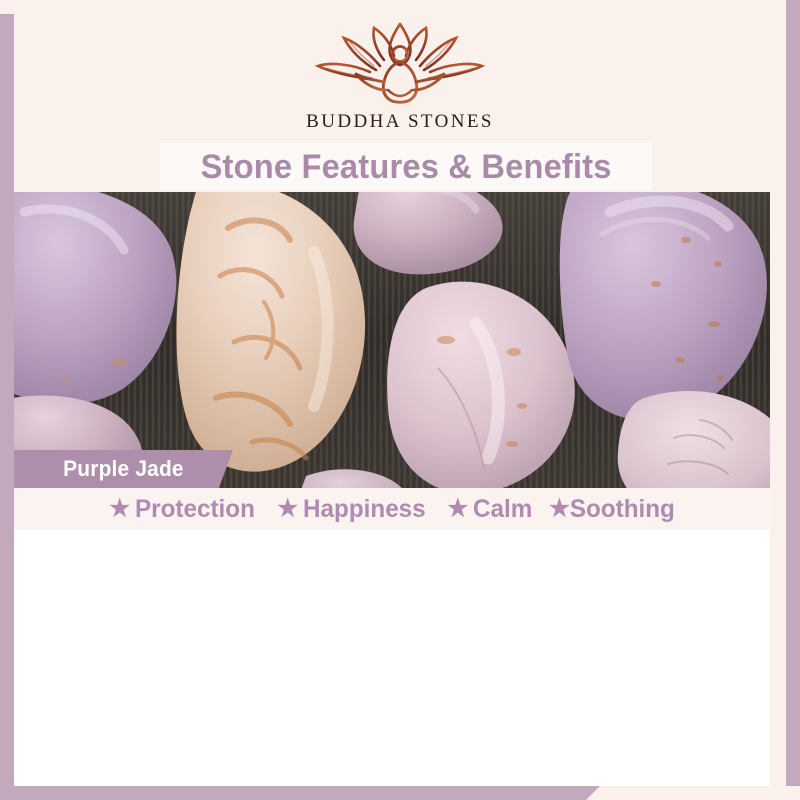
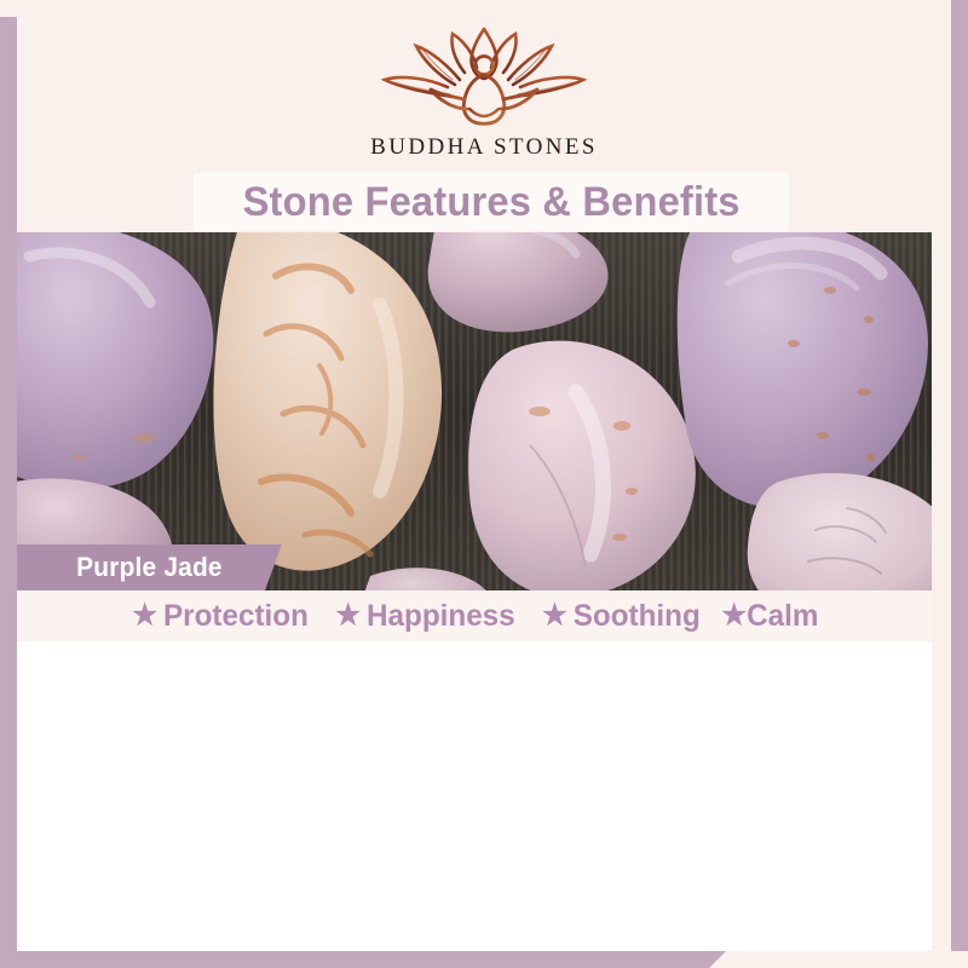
  BUDDHA STONES
  Stone Features & Benefits
  Purple Jade
  ★
  Protection
  ★
  Happiness
  ★
- Calm
+ Soothing
  ★
- Soothing
+ Calm
